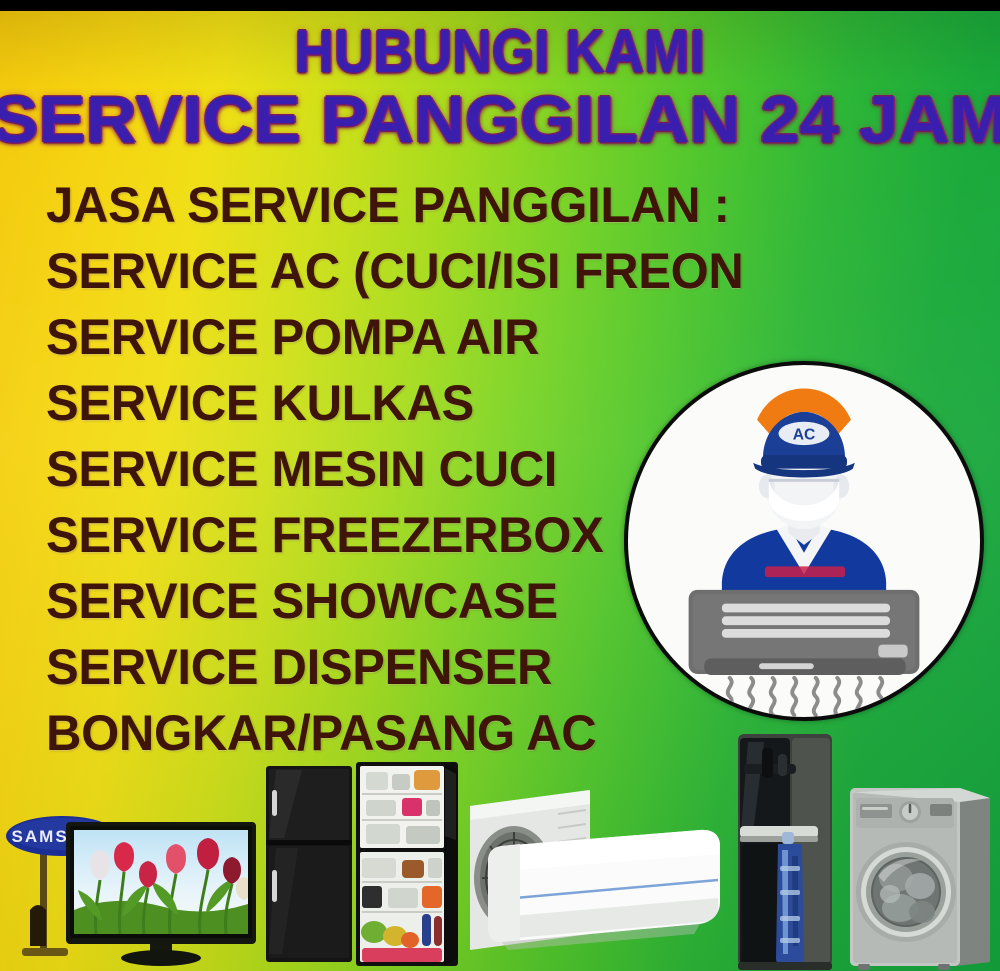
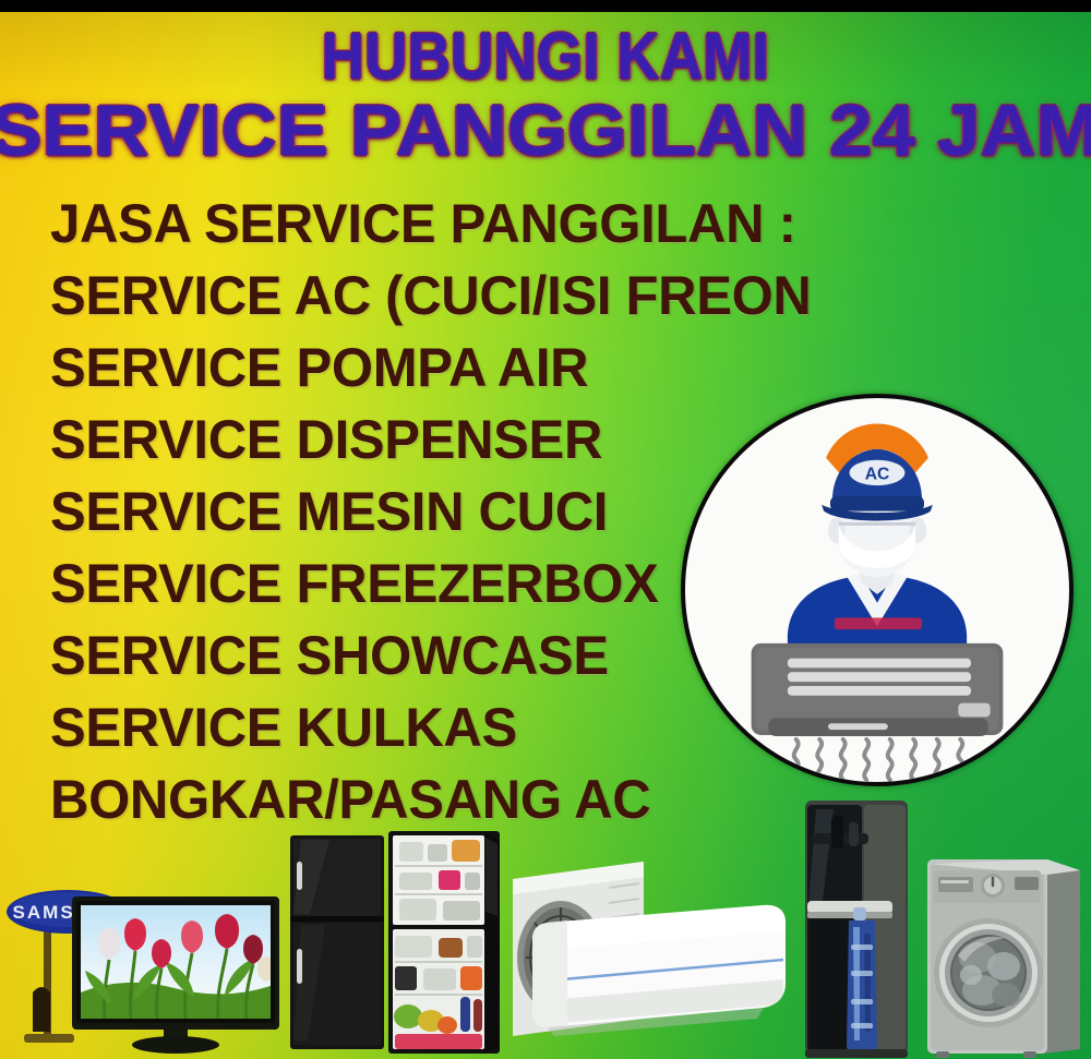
  HUBUNGI KAMI
  SERVICE PANGGILAN 24 JAM
  JASA SERVICE PANGGILAN :
  SERVICE AC (CUCI/ISI FREON
  SERVICE POMPA AIR
- SERVICE KULKAS
+ SERVICE DISPENSER
  SERVICE MESIN CUCI
  SERVICE FREEZERBOX
  SERVICE SHOWCASE
- SERVICE DISPENSER
+ SERVICE KULKAS
  BONGKAR/PASANG AC
  AC
